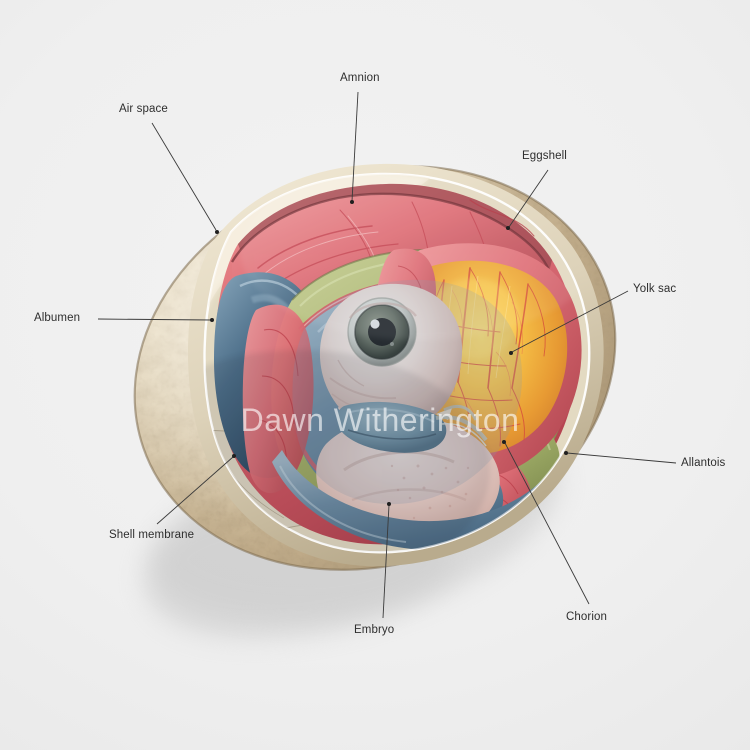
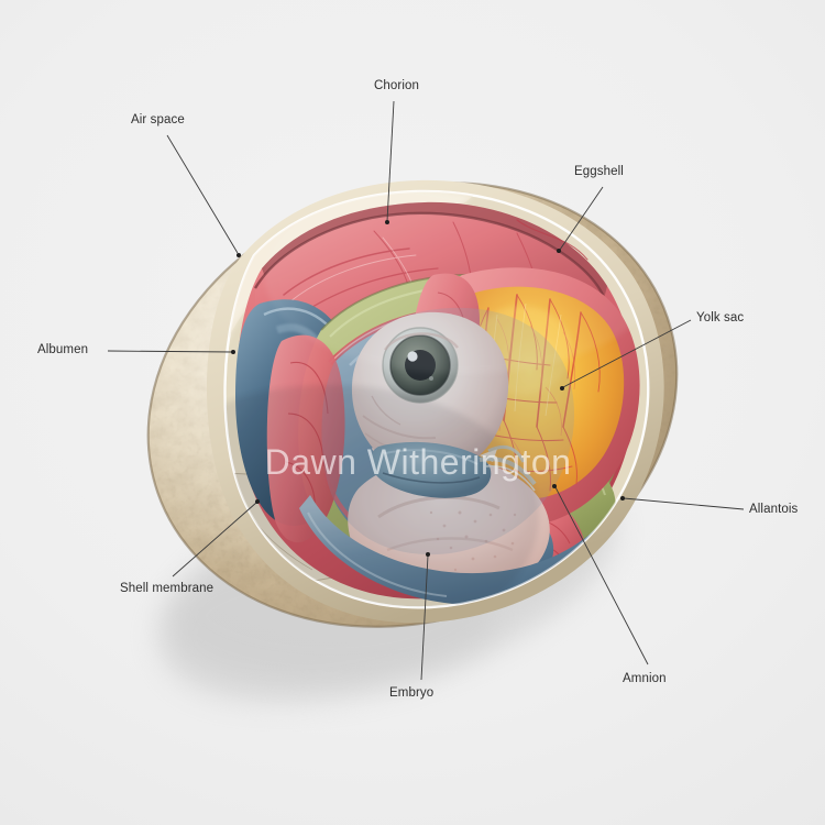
  Dawn Witherington
- Amnion
+ Chorion
  Air space
  Eggshell
  Yolk sac
  Albumen
  Allantois
  Shell membrane
  Embryo
- Chorion
+ Amnion
